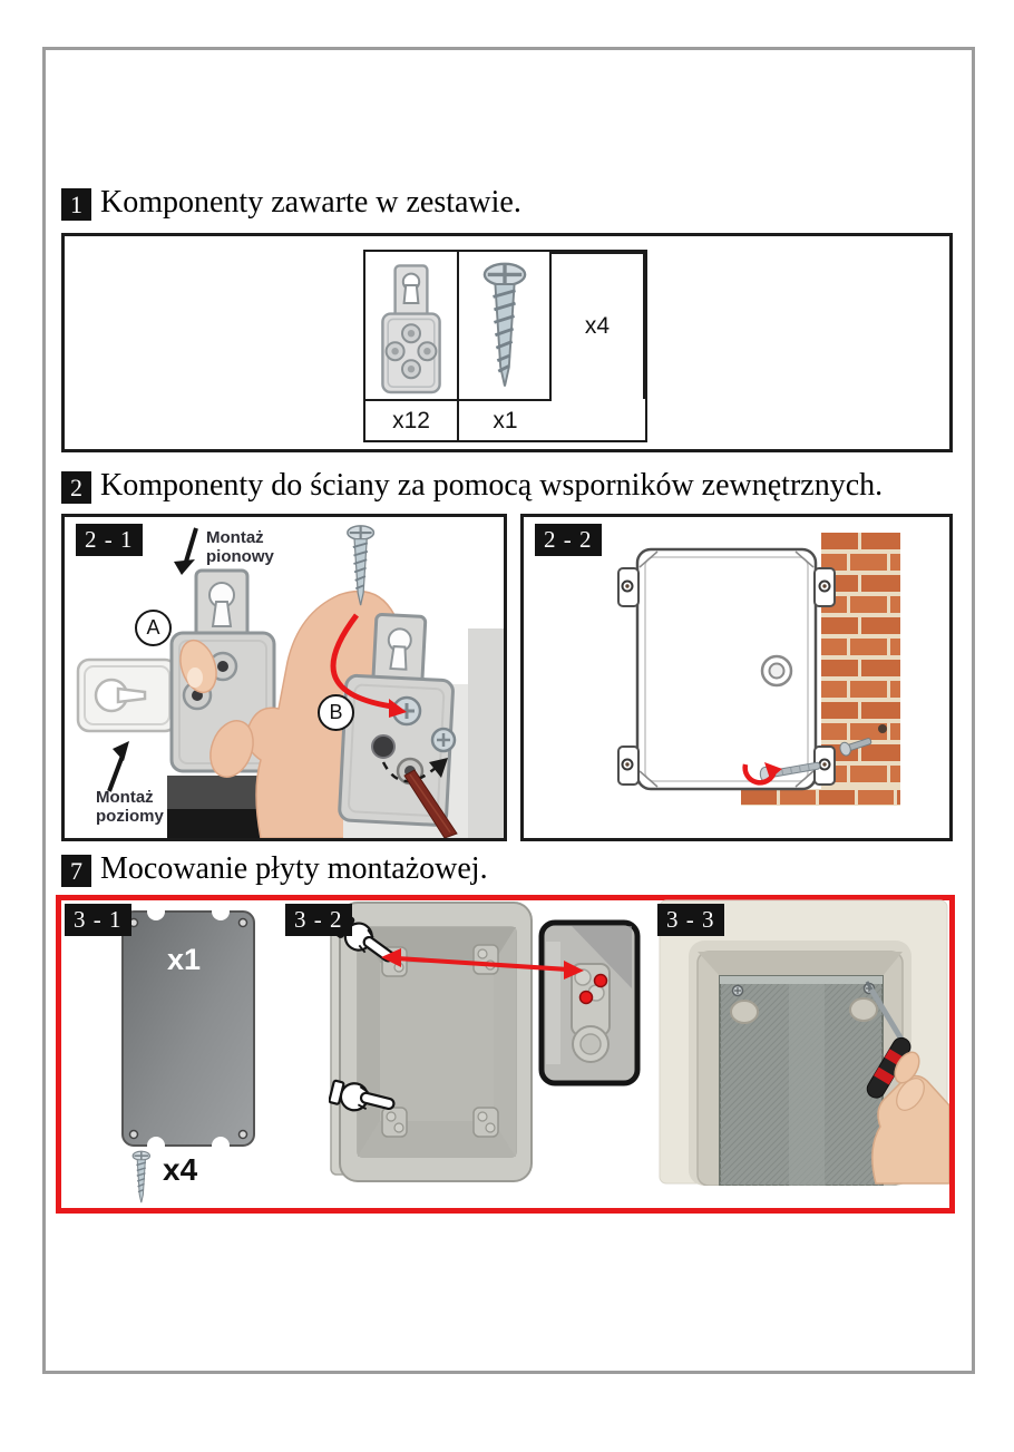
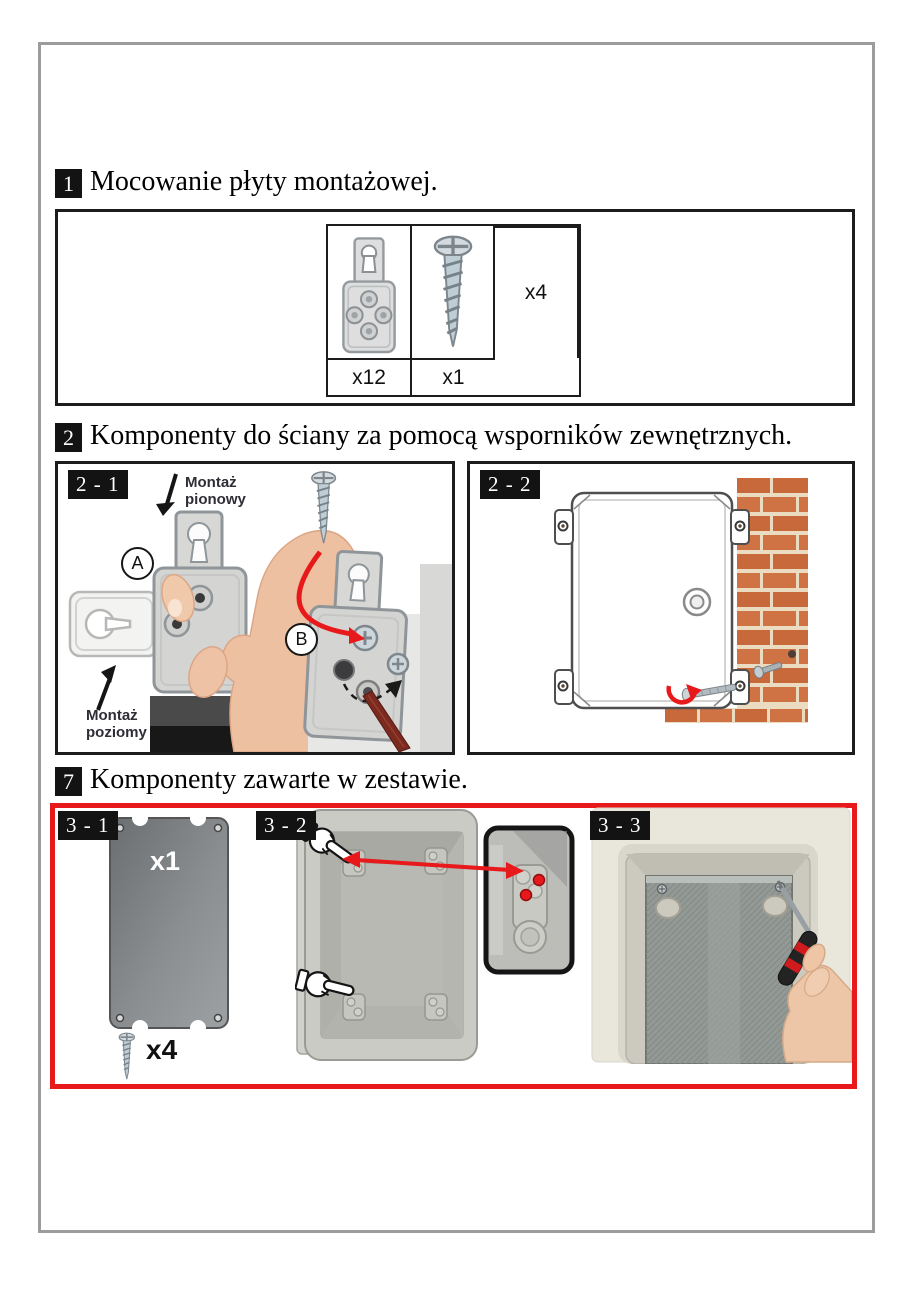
  1
- Komponenty zawarte w zestawie.
+ Mocowanie płyty montażowej.
  x4
  x12
  x1
  2
  Komponenty do ściany za pomocą wsporników zewnętrznych.
  2 - 1
  Montaż
  pionowy
  Montaż
  poziomy
  A
  B
  2 - 2
  7
- Mocowanie płyty montażowej.
+ Komponenty zawarte w zestawie.
  x1
  x4
  3 - 1
  3 - 2
  3 - 3
